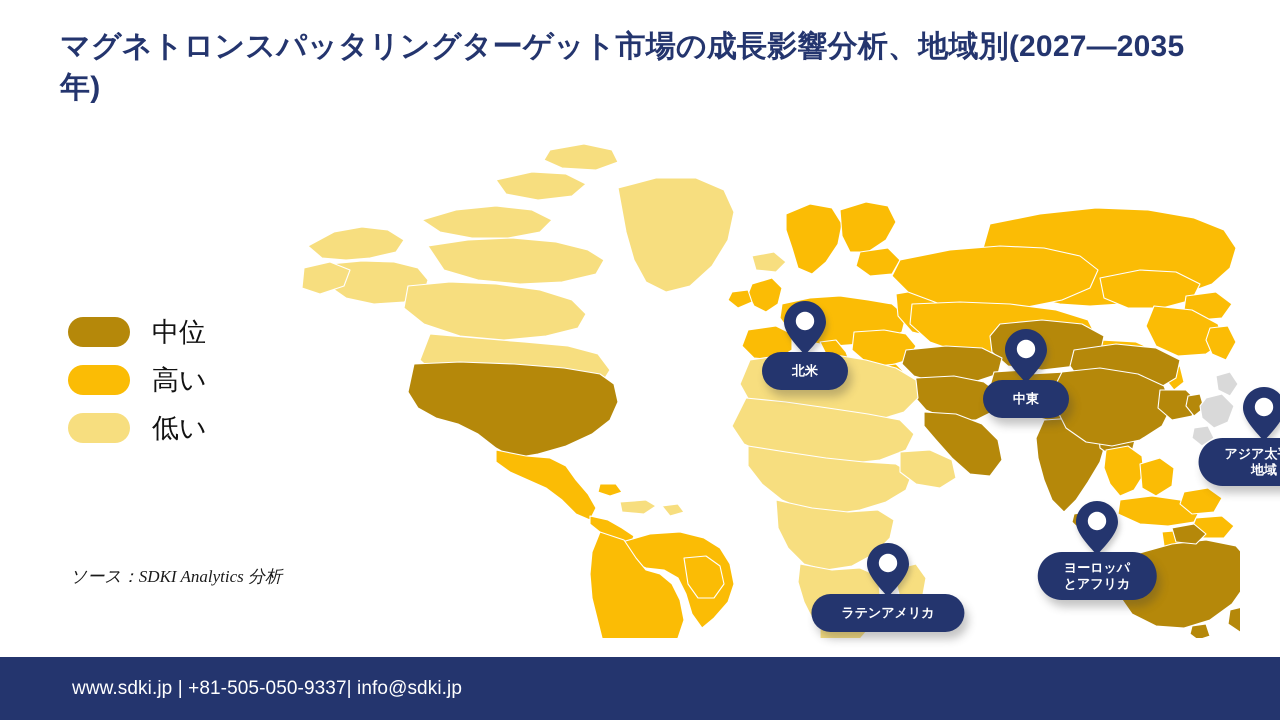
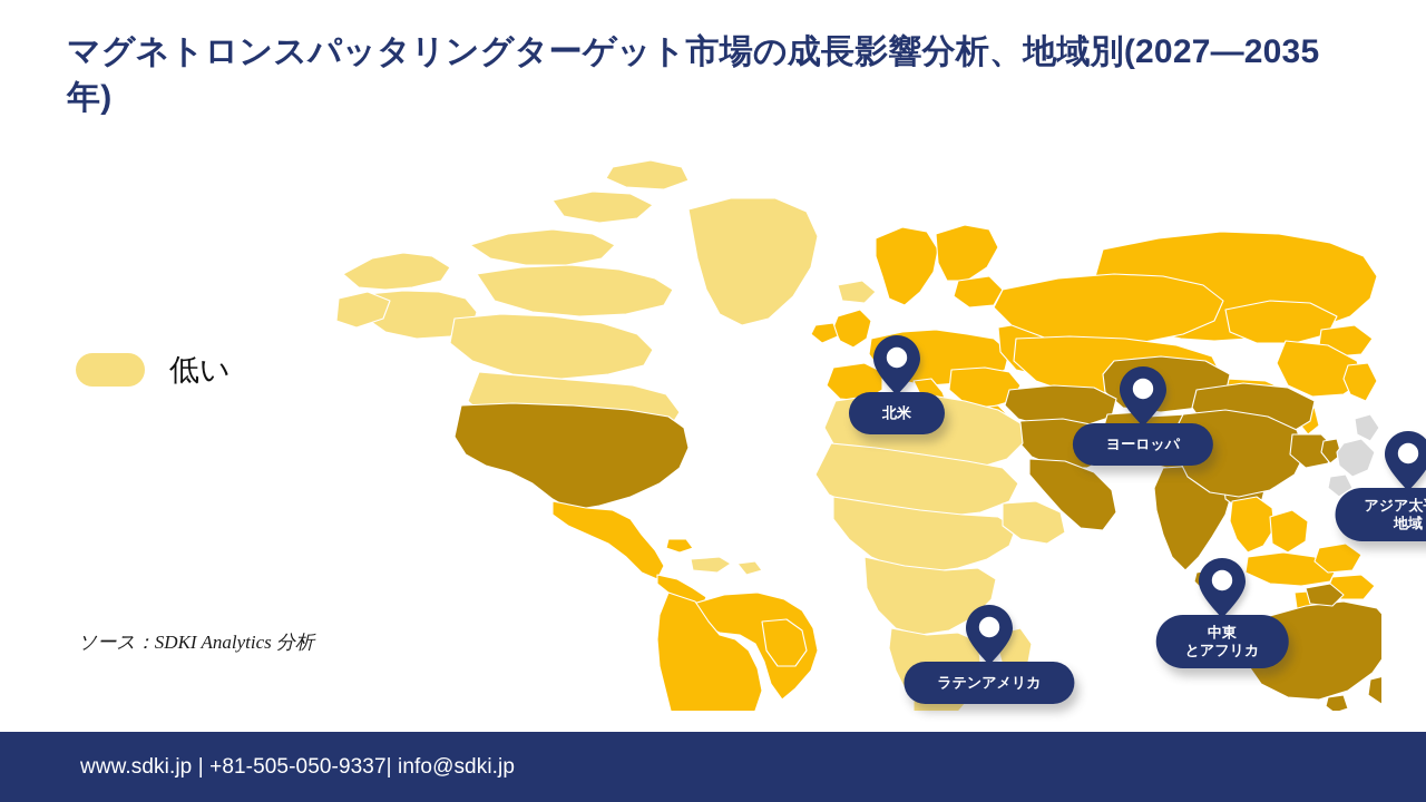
  マグネトロンスパッタリングターゲット市場の成長影響分析、地域別(2027—2035年)
- 中位
- 高い
  低い
  ソース：SDKI Analytics 分析
  北米
- 中東
+ ヨーロッパ
  地域
- ヨーロッパ
+ 中東
  とアフリカ
  ラテンアメリカ
  www.sdki.jp | +81-505-050-9337| info@sdki.jp
